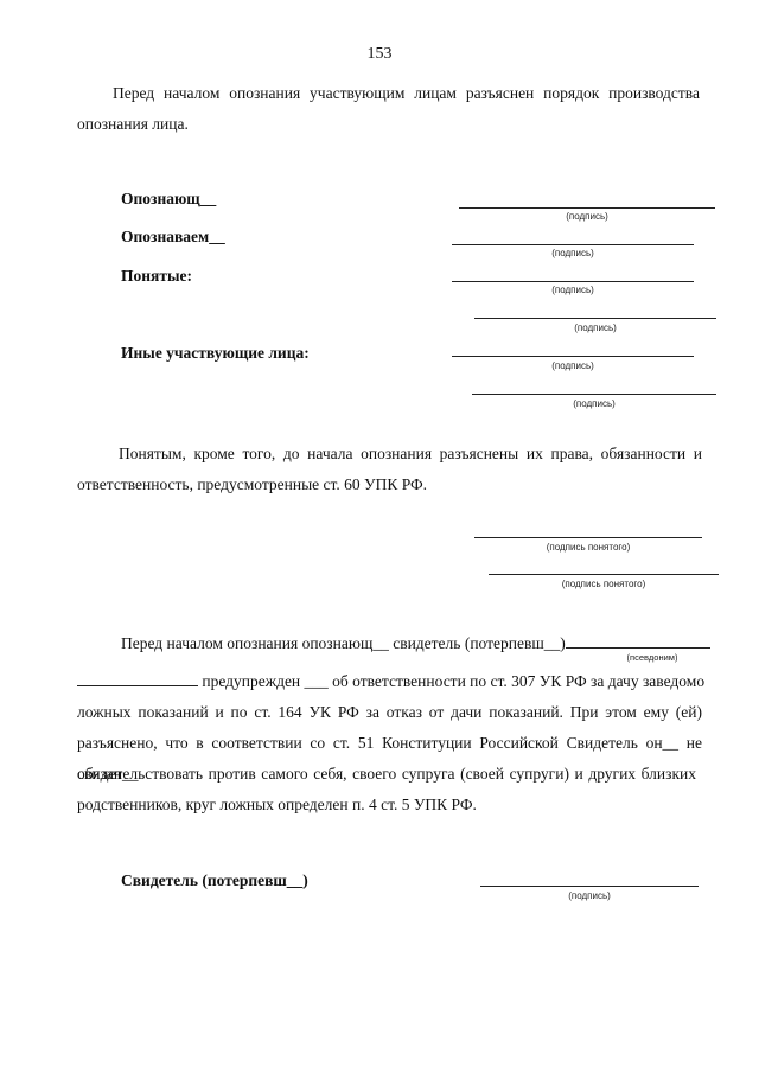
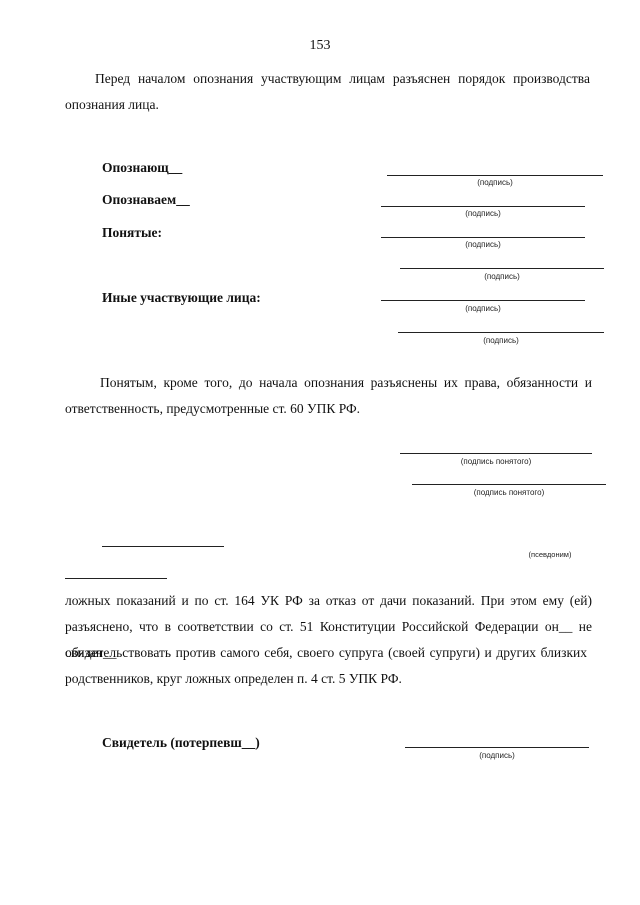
  153
  Перед началом опознания участвующим лицам разъяснен порядок производства
  опознания лица.
  Опознающ__
  (подпись)
  Опознаваем__
  (подпись)
  Понятые:
  (подпись)
  (подпись)
  Иные участвующие лица:
  (подпись)
  (подпись)
  Понятым, кроме того, до начала опознания разъяснены их права, обязанности и
  ответственность, предусмотренные ст. 60 УПК РФ.
  (подпись понятого)
  (подпись понятого)
- Перед началом опознания опознающ__ свидетель (потерпевш__)
  (псевдоним)
- предупрежден ___ об ответственности по ст. 307 УК РФ за дачу заведомо
  ложных показаний и по ст. 164 УК РФ за отказ от дачи показаний. При этом ему (ей)
- разъяснено, что в соответствии со ст. 51 Конституции Российской Свидетель он__ не обязан__
+ разъяснено, что в соответствии со ст. 51 Конституции Российской Федерации он__ не обязан__
  свидетельствовать против самого себя, своего супруга (своей супруги) и других близких
  родственников, круг ложных определен п. 4 ст. 5 УПК РФ.
  Свидетель (потерпевш__)
  (подпись)
